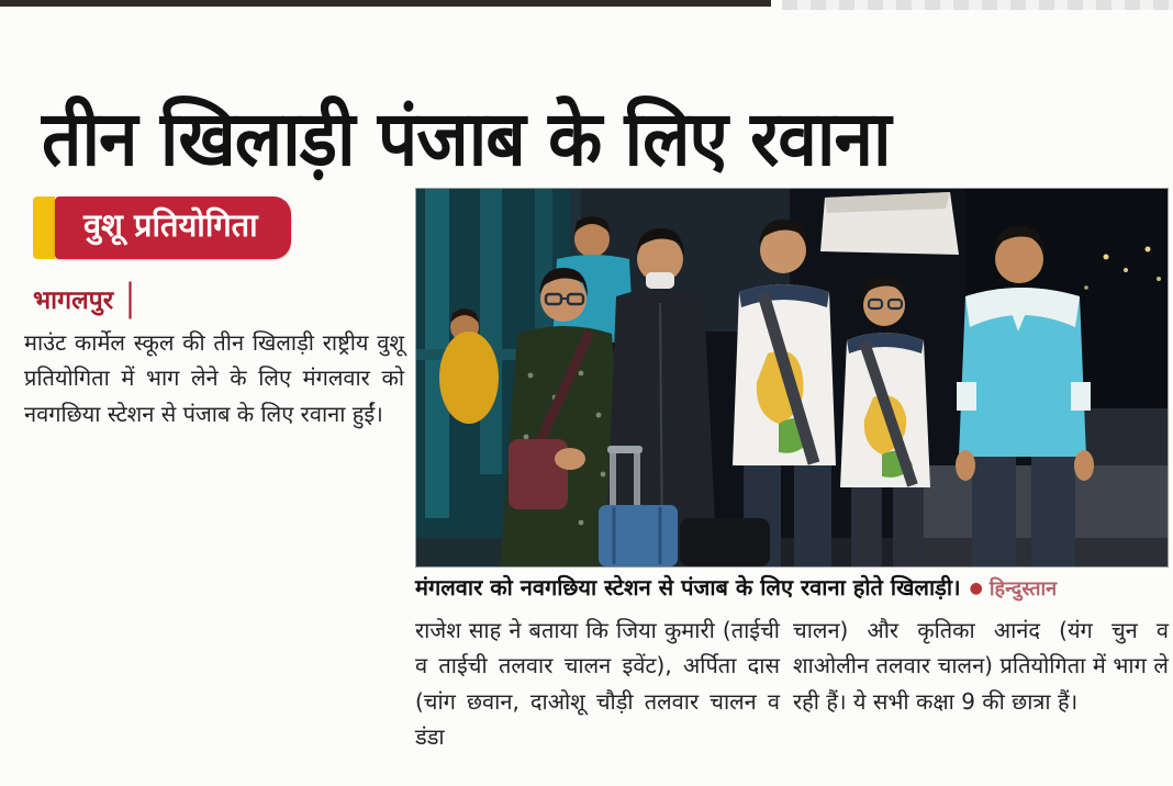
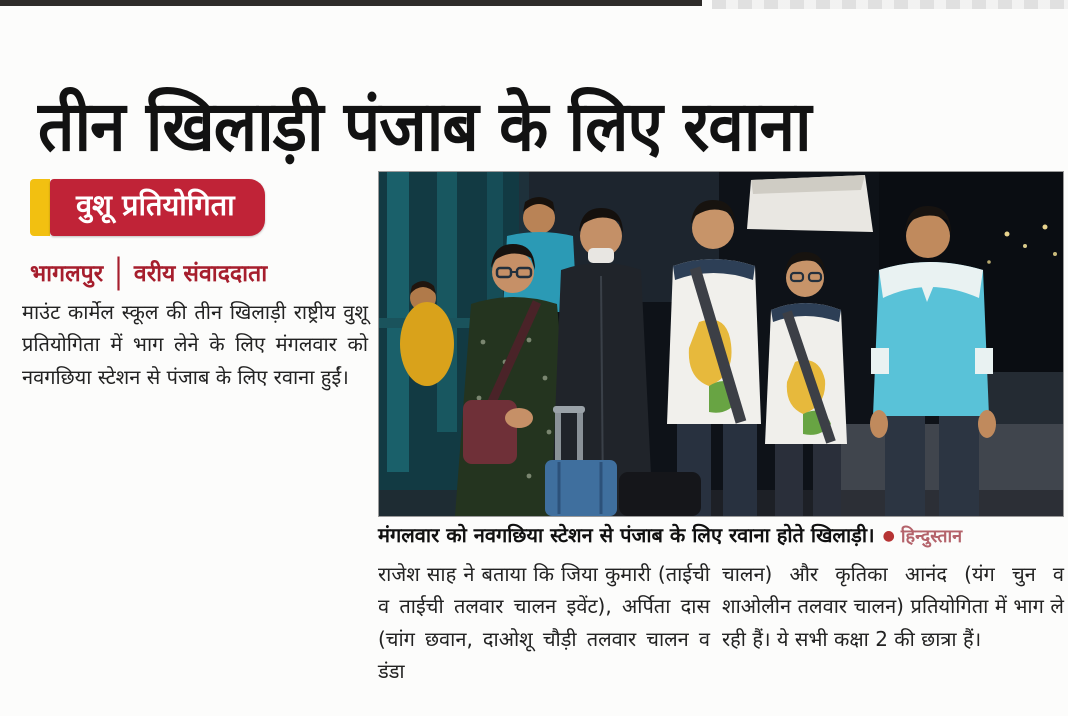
  तीन खिलाड़ी पंजाब के लिए रवाना
  वुशू प्रतियोगिता
  भागलपुर
  |
+ वरीय संवाददाता
  माउंट कार्मेल स्कूल की तीन खिलाड़ी राष्ट्रीय वुशू प्रतियोगिता में भाग लेने के लिए मंगलवार को नवगछिया स्टेशन से पंजाब के लिए रवाना हुईं।
  मंगलवार को नवगछिया स्टेशन से पंजाब के लिए रवाना होते खिलाड़ी। ● हिन्दुस्तान
  राजेश साह ने बताया कि जिया कुमारी (ताईची व ताईची तलवार चालन इवेंट), अर्पिता दास (चांग छवान, दाओशू चौड़ी तलवार चालन व डंडा
- चालन) और कृतिका आनंद (यंग चुन व शाओलीन तलवार चालन) प्रतियोगिता में भाग ले रही हैं। ये सभी कक्षा 9 की छात्रा हैं।
+ चालन) और कृतिका आनंद (यंग चुन व शाओलीन तलवार चालन) प्रतियोगिता में भाग ले रही हैं। ये सभी कक्षा 2 की छात्रा हैं।
